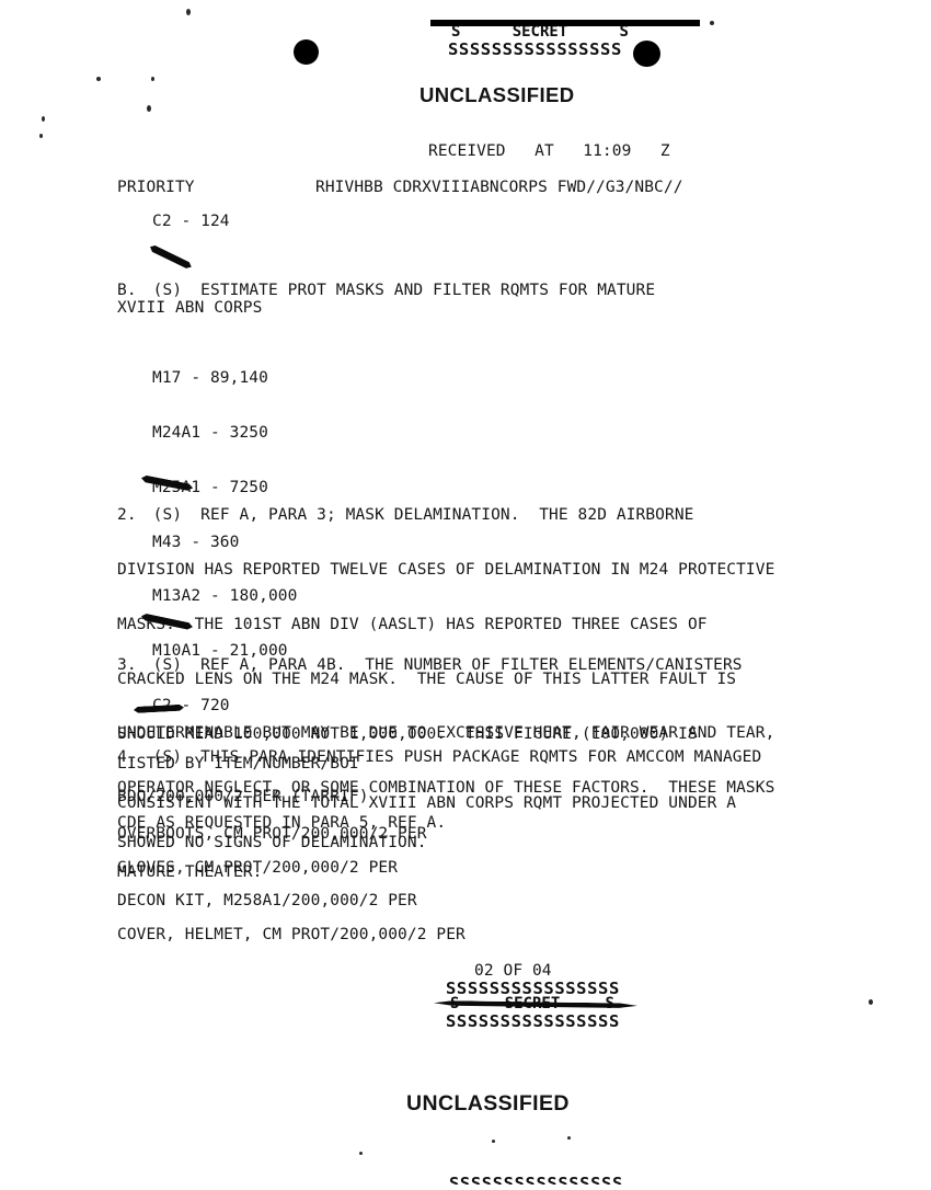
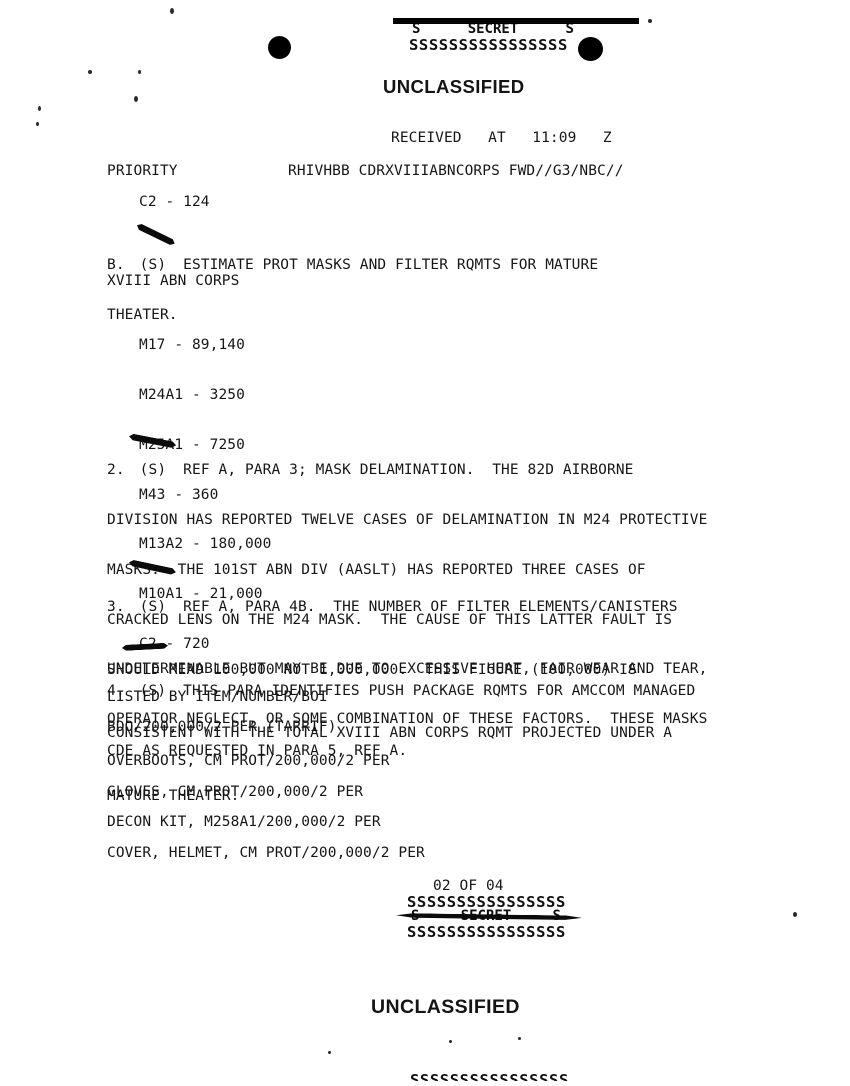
  S
  SECRET
  S
  SSSSSSSSSSSSSSSS
  UNCLASSIFIED
  RECEIVED AT 11:09 Z
  PRIORITY
  RHIVHBB CDRXVIIIABNCORPS FWD//G3/NBC//
  C2 - 124
  B. (S) ESTIMATE PROT MASKS AND FILTER RQMTS FOR MATURE
+ THEATER.
  XVIII ABN CORPS
  M17 - 89,140
  M24A1 - 3250
  M21 - 7250
  M43 - 360
  M13A2 - 180,000
  M10A1 - 21,000
  2. (S) REF A, PARA 3; MASK DELAMINATION. THE 82D AIRBORNE
  DIVISION HAS REPORTED TWELVE CASES OF DELAMINATION IN M24 PROTECTIVE
  MASKS THE 101ST ABN DIV (AASLT) HAS REPORTED THREE CASES OF
  CRACKED LENS ON THE M24 MASK. THE CAUSE OF THIS LATTER FAULT IS
  UNDETERMINABLE BUT MAY BE DUE TO EXCESSIVE HEAT, FAIR WEAR AND TEAR,
  OPERATOR NEGLECT, OR SOME COMBINATION OF THESE FACTORS. THESE MASKS
- SHOWED NO SIGNS OF DELAMINATION.
  3. (S) REF A, PARA 4B. THE NUMBER OF FILTER ELEMENTS/CANISTERS
  SHOULD READ 100,000 NOT 1,000,000. THIS FIGURE (100,000) IS
  CONSISTENT WITH THE TOTAL XVIII ABN CORPS RQMT PROJECTED UNDER A
  MATURE THEATER.
  4. (S) THIS PARA IDENTIFIES PUSH PACKAGE RQMTS FOR AMCCOM MANAGED
  CDE AS REQUESTED IN PARA 5, REF A.
  LISTED BY ITEM/NUMBER/BOI
  BDO/200,000/2 PER (TARRIF)
  OVERBOOTS, CM PROT/200,000/2 PER
  GLOVES, CM PROT/200,000/2 PER
  DECON KIT, M258A1/200,000/2 PER
  COVER, HELMET, CM PROT/200,000/2 PER
  02 OF 04
  SSSSSSSSSSSSSSSS
  SSSSSSSSSSSSSSSS
  UNCLASSIFIED
  SSSSSSSSSSSSSSSS
